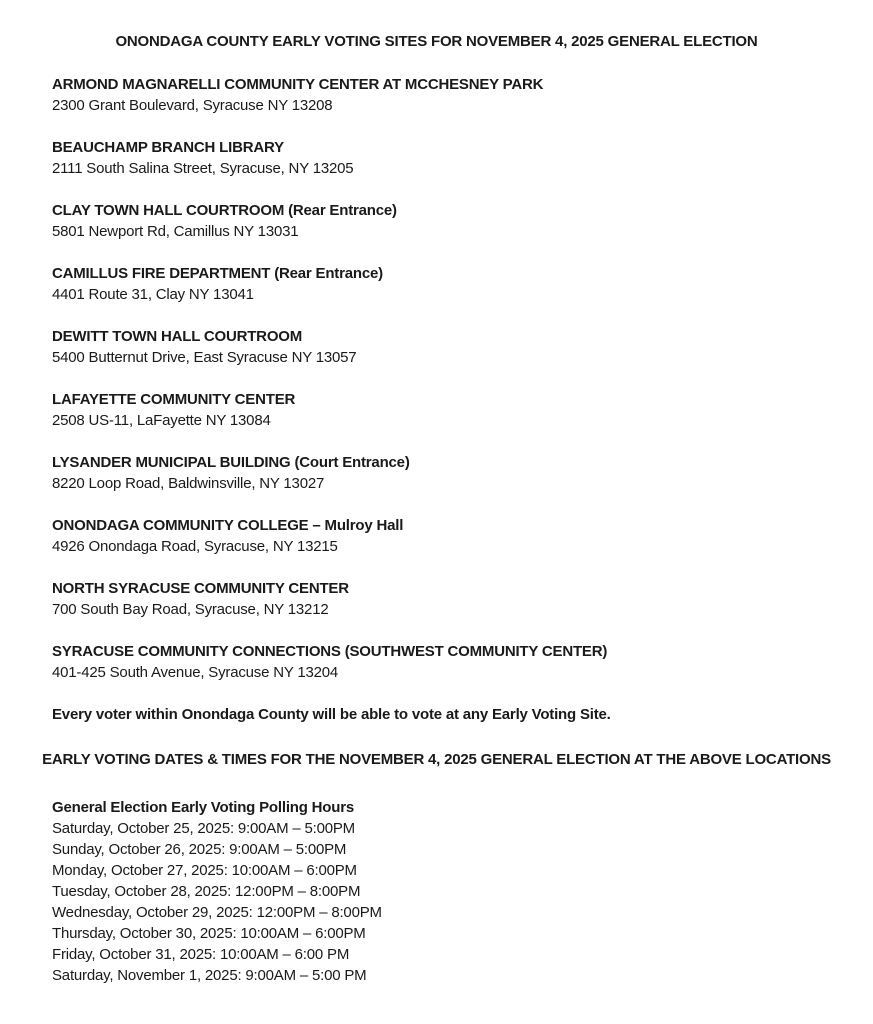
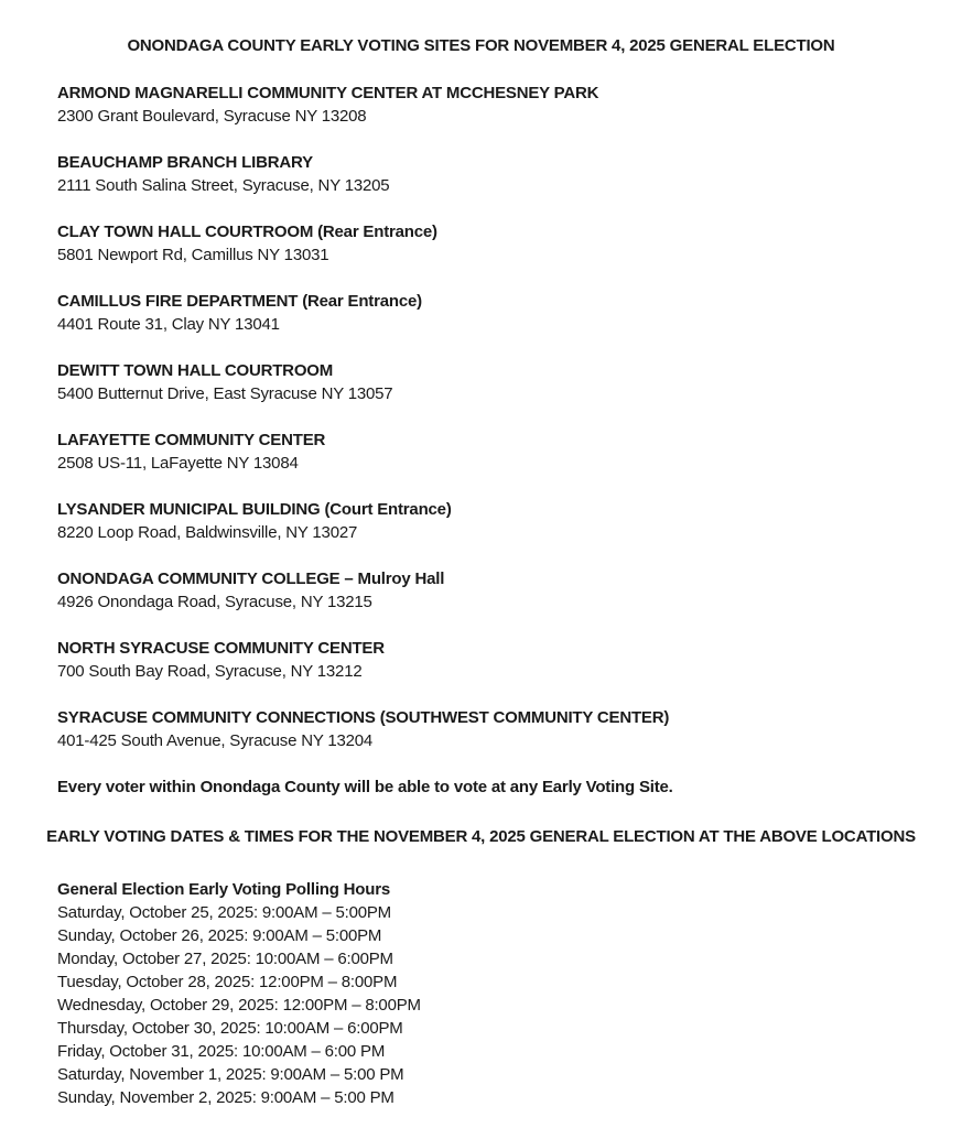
  ONONDAGA COUNTY EARLY VOTING SITES FOR NOVEMBER 4, 2025 GENERAL ELECTION
  ARMOND MAGNARELLI COMMUNITY CENTER AT MCCHESNEY PARK
  2300 Grant Boulevard, Syracuse NY 13208
  BEAUCHAMP BRANCH LIBRARY
  2111 South Salina Street, Syracuse, NY 13205
  CLAY TOWN HALL COURTROOM (Rear Entrance)
  5801 Newport Rd, Camillus NY 13031
  CAMILLUS FIRE DEPARTMENT (Rear Entrance)
  4401 Route 31, Clay NY 13041
  DEWITT TOWN HALL COURTROOM
  5400 Butternut Drive, East Syracuse NY 13057
  LAFAYETTE COMMUNITY CENTER
  2508 US-11, LaFayette NY 13084
  LYSANDER MUNICIPAL BUILDING (Court Entrance)
  8220 Loop Road, Baldwinsville, NY 13027
  ONONDAGA COMMUNITY COLLEGE – Mulroy Hall
  4926 Onondaga Road, Syracuse, NY 13215
  NORTH SYRACUSE COMMUNITY CENTER
  700 South Bay Road, Syracuse, NY 13212
  SYRACUSE COMMUNITY CONNECTIONS (SOUTHWEST COMMUNITY CENTER)
  401-425 South Avenue, Syracuse NY 13204
  Every voter within Onondaga County will be able to vote at any Early Voting Site.
  EARLY VOTING DATES & TIMES FOR THE NOVEMBER 4, 2025 GENERAL ELECTION AT THE ABOVE LOCATIONS
  General Election Early Voting Polling Hours
  Saturday, October 25, 2025: 9:00AM – 5:00PM
  Sunday, October 26, 2025: 9:00AM – 5:00PM
  Monday, October 27, 2025: 10:00AM – 6:00PM
  Tuesday, October 28, 2025: 12:00PM – 8:00PM
  Wednesday, October 29, 2025: 12:00PM – 8:00PM
  Thursday, October 30, 2025: 10:00AM – 6:00PM
  Friday, October 31, 2025: 10:00AM – 6:00 PM
  Saturday, November 1, 2025: 9:00AM – 5:00 PM
+ Sunday, November 2, 2025: 9:00AM – 5:00 PM
